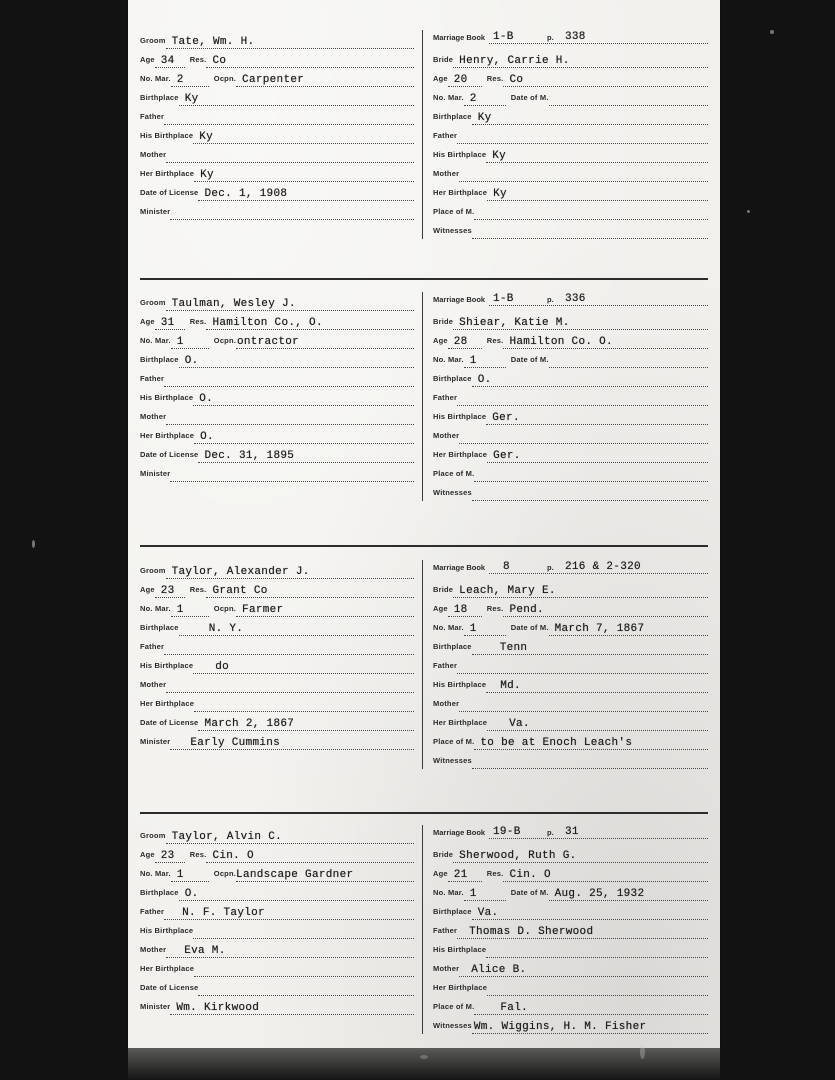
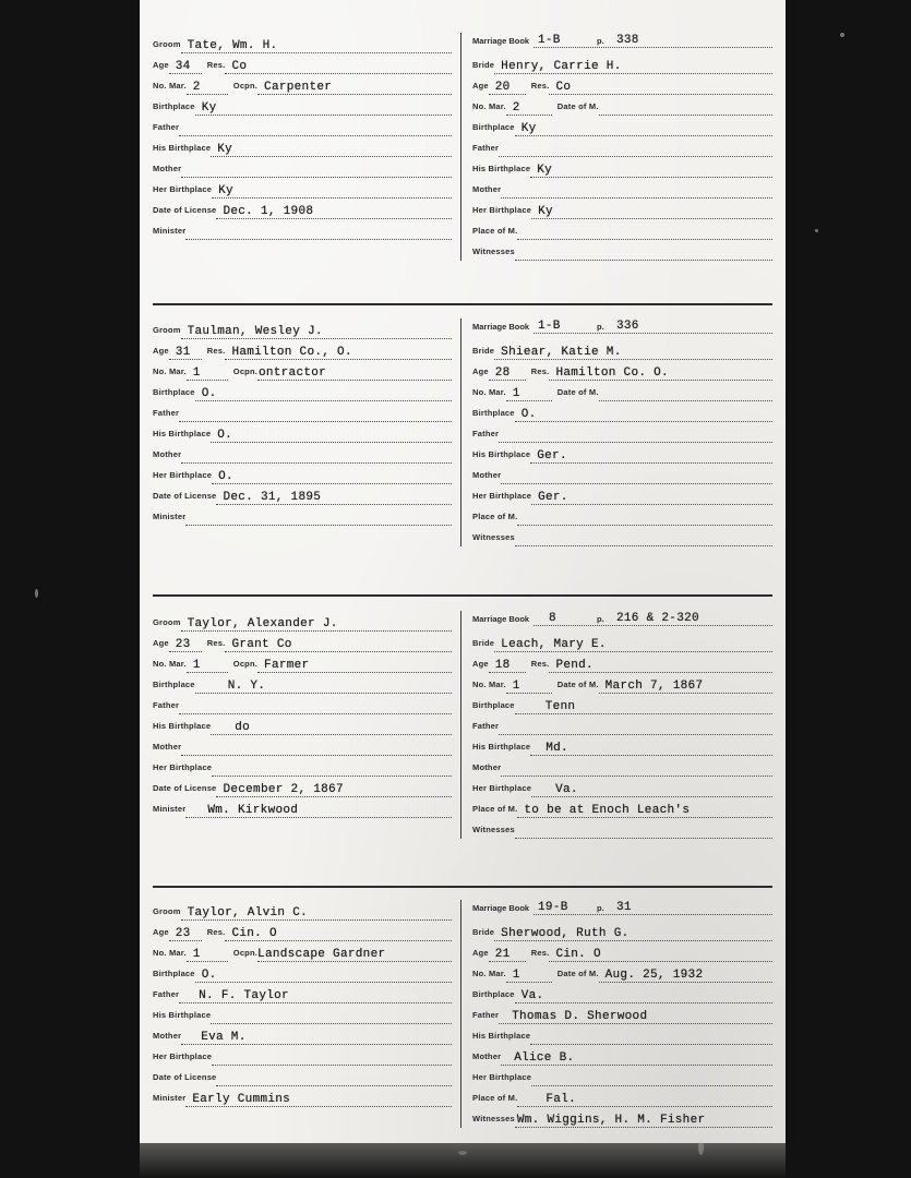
  Groom
  Tate, Wm. H.
  Age
  34
  Res.
  Co
  No. Mar.
  2
  Ocpn.
  Carpenter
  Birthplace
  Ky
  Father
  His Birthplace
  Ky
  Mother
  Her Birthplace
  Ky
  Date of License
  Dec. 1, 1908
  Minister
  Marriage Book
  1-B
  p.
  338
  Bride
  Henry, Carrie H.
  Age
  20
  Res.
  Co
  No. Mar.
  2
  Date of M.
  Birthplace
  Ky
  Father
  His Birthplace
  Ky
  Mother
  Her Birthplace
  Ky
  Place of M.
  Witnesses
  Groom
  Taulman, Wesley J.
  Age
  31
  Res.
  Hamilton Co., O.
  No. Mar.
  1
  Ocpn.
  ontractor
  Birthplace
  O.
  Father
  His Birthplace
  O.
  Mother
  Her Birthplace
  O.
  Date of License
  Dec. 31, 1895
  Minister
  Marriage Book
  1-B
  p.
  336
  Bride
  Shiear, Katie M.
  Age
  28
  Res.
  Hamilton Co. O.
  No. Mar.
  1
  Date of M.
  Birthplace
  O.
  Father
  His Birthplace
  Ger.
  Mother
  Her Birthplace
  Ger.
  Place of M.
  Witnesses
  Groom
  Taylor, Alexander J.
  Age
  23
  Res.
  Grant Co
  No. Mar.
  1
  Ocpn.
  Farmer
  Birthplace
  N. Y.
  Father
  His Birthplace
  do
  Mother
  Her Birthplace
  Date of License
- March 2, 1867
+ December 2, 1867
  Minister
- Early Cummins
+ Wm. Kirkwood
  Marriage Book
  8
  p.
  216 & 2-320
  Bride
  Leach, Mary E.
  Age
  18
  Res.
  Pend.
  No. Mar.
  1
  Date of M.
  March 7, 1867
  Birthplace
  Tenn
  Father
  His Birthplace
  Md.
  Mother
  Her Birthplace
  Va.
  Place of M.
  to be at Enoch Leach's
  Witnesses
  Groom
  Taylor, Alvin C.
  Age
  23
  Res.
  Cin. O
  No. Mar.
  1
  Ocpn.
  Landscape Gardner
  Birthplace
  O.
  Father
  N. F. Taylor
  His Birthplace
  Mother
  Eva M.
  Her Birthplace
  Date of License
  Minister
- Wm. Kirkwood
+ Early Cummins
  Marriage Book
  19-B
  p.
  31
  Bride
  Sherwood, Ruth G.
  Age
  21
  Res.
  Cin. O
  No. Mar.
  1
  Date of M.
  Aug. 25, 1932
  Birthplace
  Va.
  Father
  Thomas D. Sherwood
  His Birthplace
  Mother
  Alice B.
  Her Birthplace
  Place of M.
  Fal.
  Witnesses
  Wm. Wiggins, H. M. Fisher
